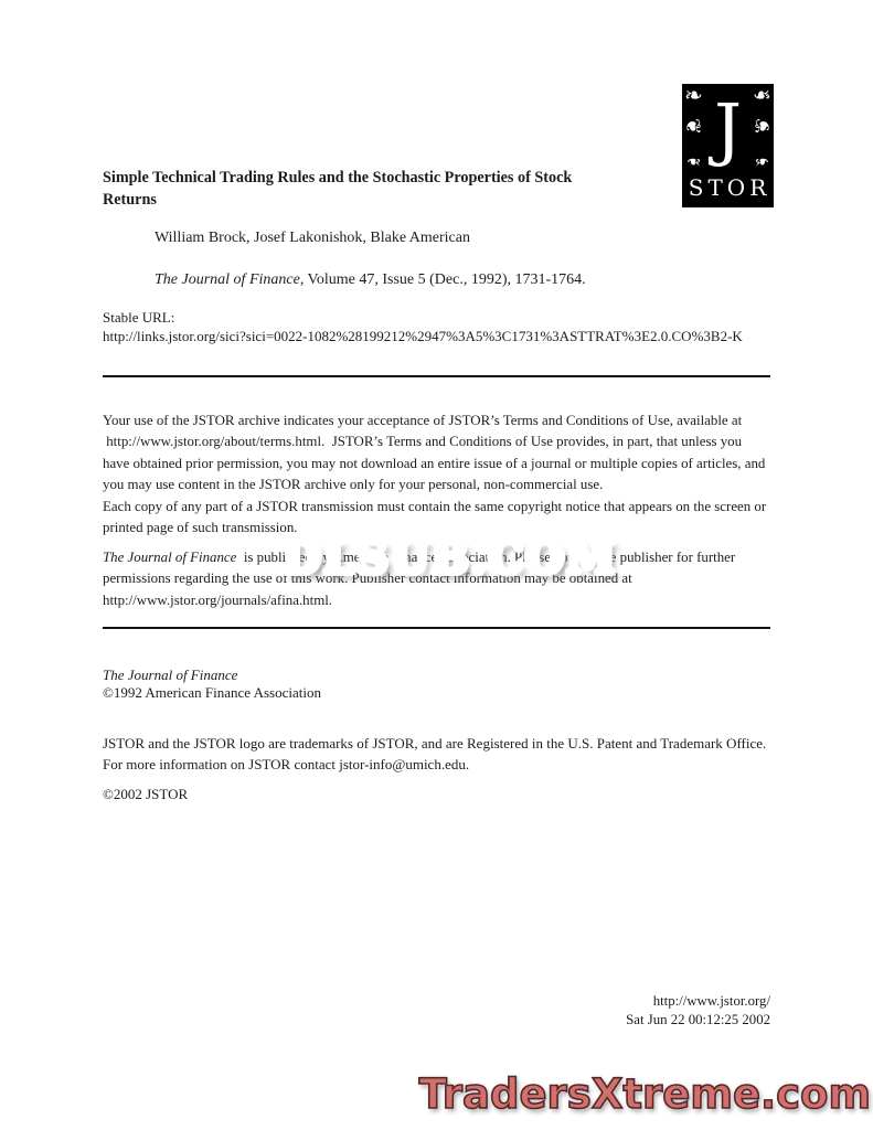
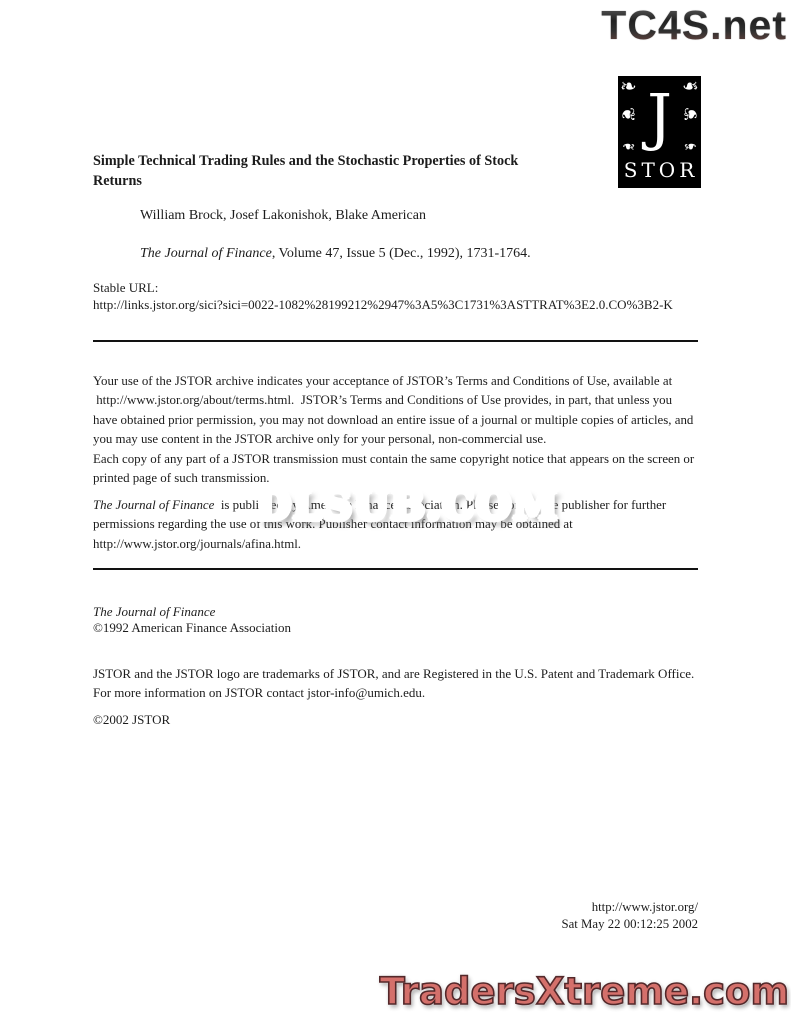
+ TC4S.net
  ❧
  J
  STOR
  Simple Technical Trading Rules and the Stochastic Properties of Stock
  Returns
  William Brock, Josef Lakonishok, Blake American
  The Journal of Finance, Volume 47, Issue 5 (Dec., 1992), 1731-1764.
  Stable URL:
  http://links.jstor.org/sici?sici=0022-1082%28199212%2947%3A5%3C1731%3ASTTRAT%3E2.0.CO%3B2-K
  Your use of the JSTOR archive indicates your acceptance of JSTOR’s Terms and Conditions of Use, available at
  http://www.jstor.org/about/terms.html. JSTOR’s Terms and Conditions of Use provides, in part, that unless you
  have obtained prior permission, you may not download an entire issue of a journal or multiple copies of articles, and
  you may use content in the JSTOR archive only for your personal, non-commercial use.
  Each copy of any part of a JSTOR transmission must contain the same copyright notice that appears on the screen or
  printed page of such transmission.
  http://www.jstor.org/journals/afina.html.
  DLSUB.COM
  The Journal of Finance
  ©1992 American Finance Association
  JSTOR and the JSTOR logo are trademarks of JSTOR, and are Registered in the U.S. Patent and Trademark Office.
  For more information on JSTOR contact jstor-info@umich.edu.
  ©2002 JSTOR
  http://www.jstor.org/
- Sat Jun 22 00:12:25 2002
+ Sat May 22 00:12:25 2002
  TradersXtreme.com
